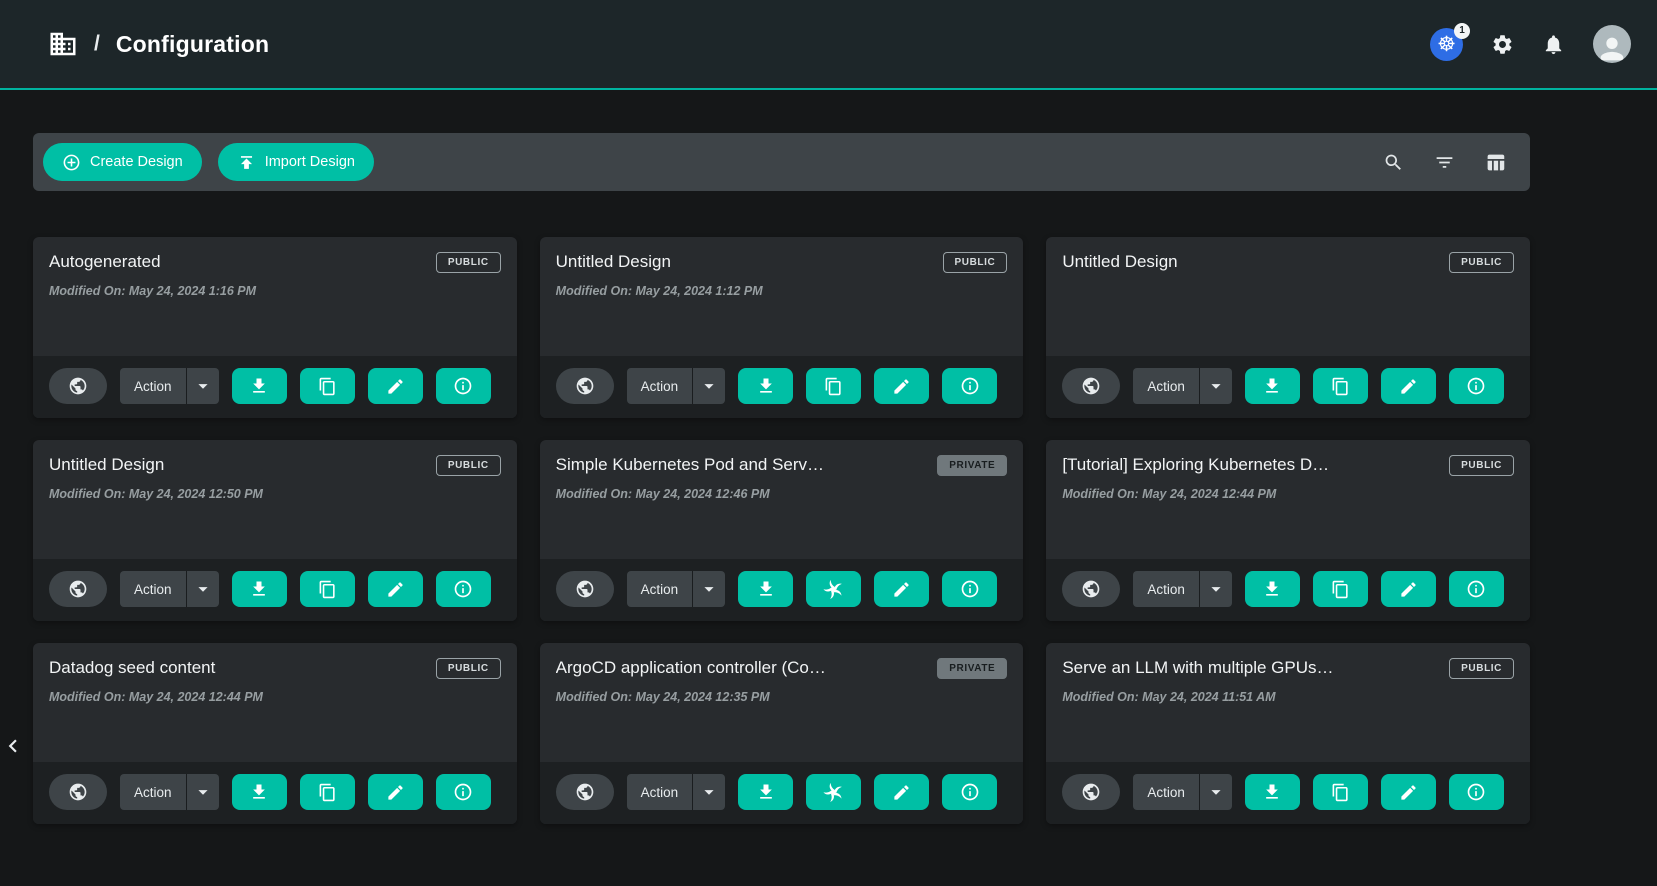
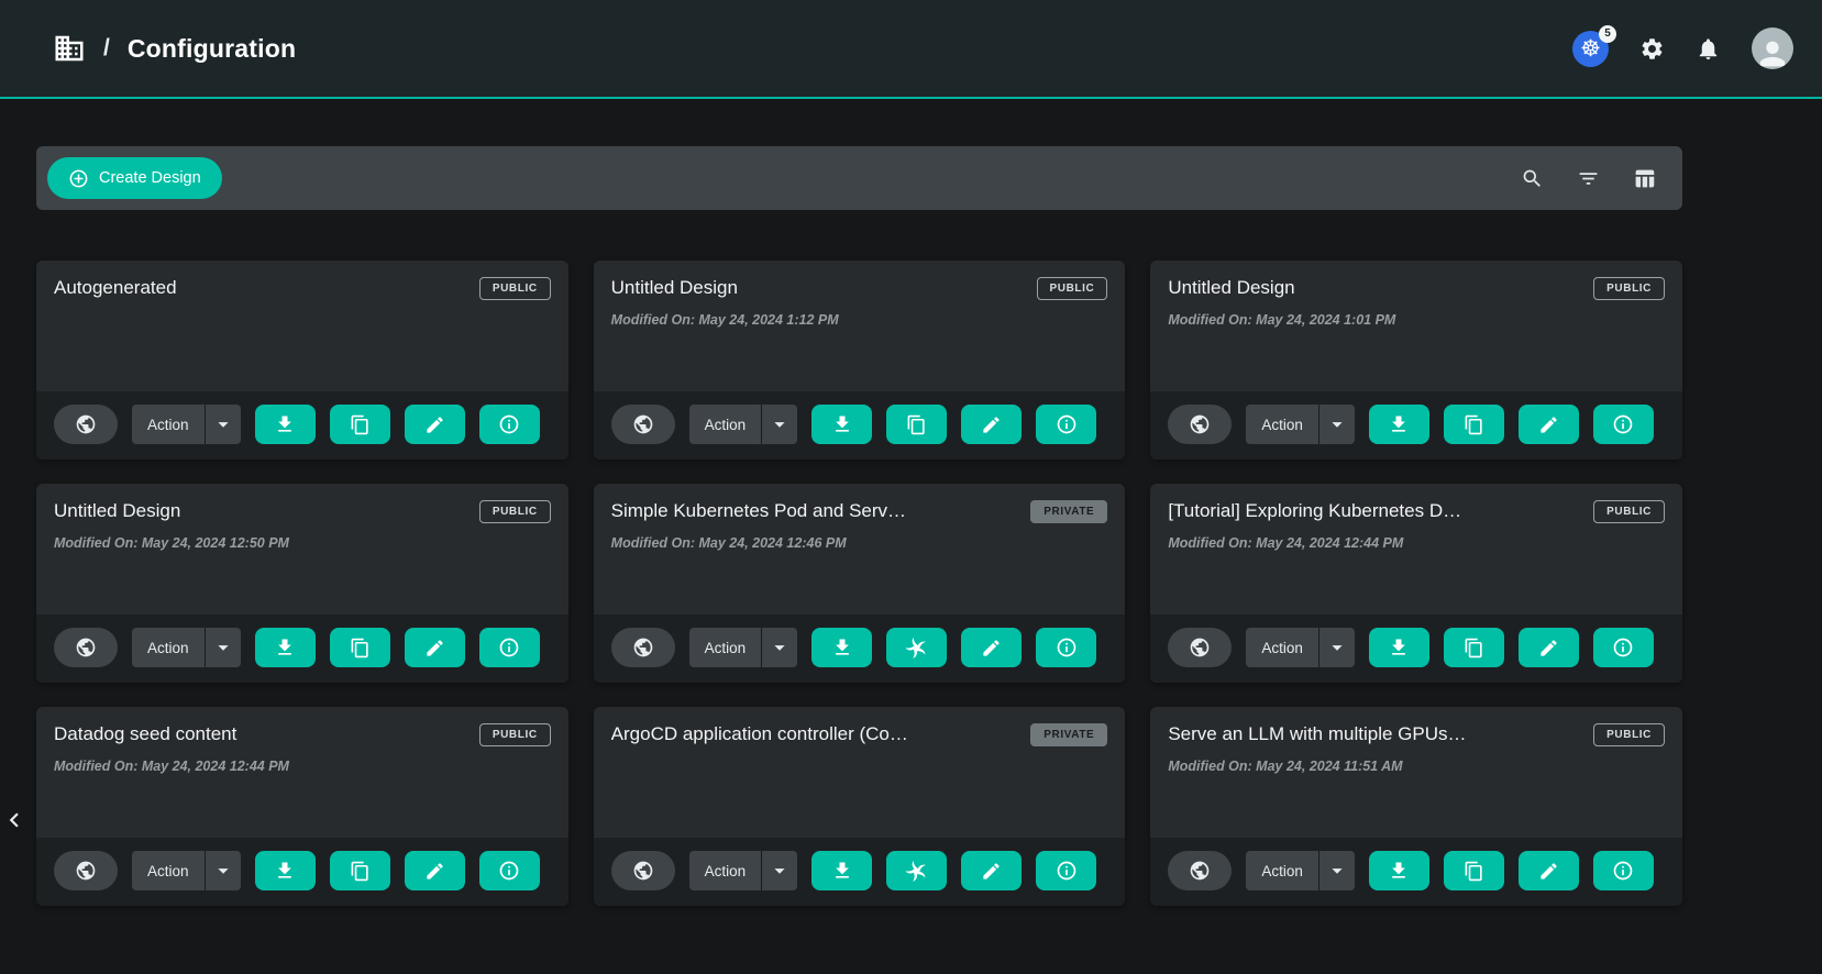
  /
  Configuration
  ☸
- 1
+ 5
  Create Design
- Import Design
  Autogenerated
  PUBLIC
- Modified On: May 24, 2024 1:16 PM
  Action
  Untitled Design
  PUBLIC
  Modified On: May 24, 2024 1:12 PM
  Action
  Untitled Design
  PUBLIC
+ Modified On: May 24, 2024 1:01 PM
  Action
  Untitled Design
  PUBLIC
  Modified On: May 24, 2024 12:50 PM
  Action
  Simple Kubernetes Pod and Serv…
  PRIVATE
  Modified On: May 24, 2024 12:46 PM
  Action
  [Tutorial] Exploring Kubernetes D…
  PUBLIC
  Modified On: May 24, 2024 12:44 PM
  Action
  Datadog seed content
  PUBLIC
  Modified On: May 24, 2024 12:44 PM
  Action
  ArgoCD application controller (Co…
  PRIVATE
- Modified On: May 24, 2024 12:35 PM
  Action
  Serve an LLM with multiple GPUs…
  PUBLIC
  Modified On: May 24, 2024 11:51 AM
  Action
